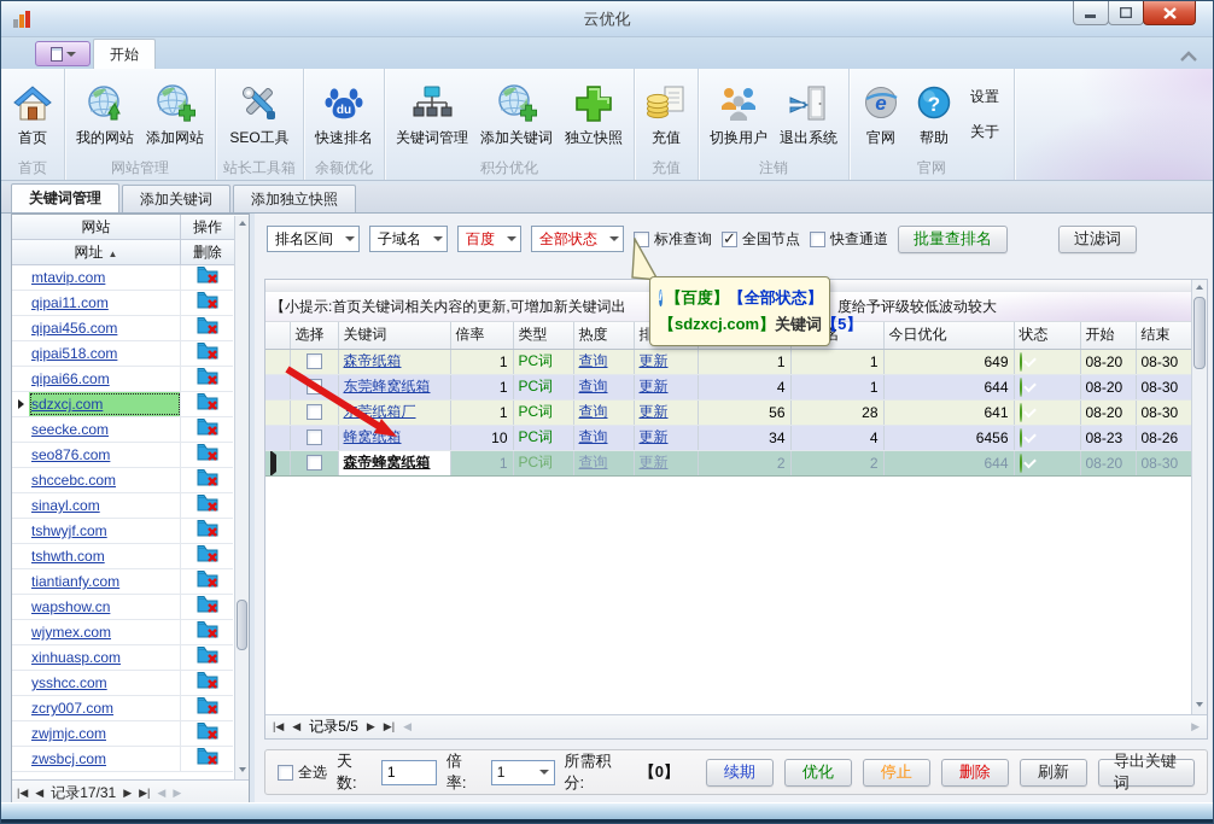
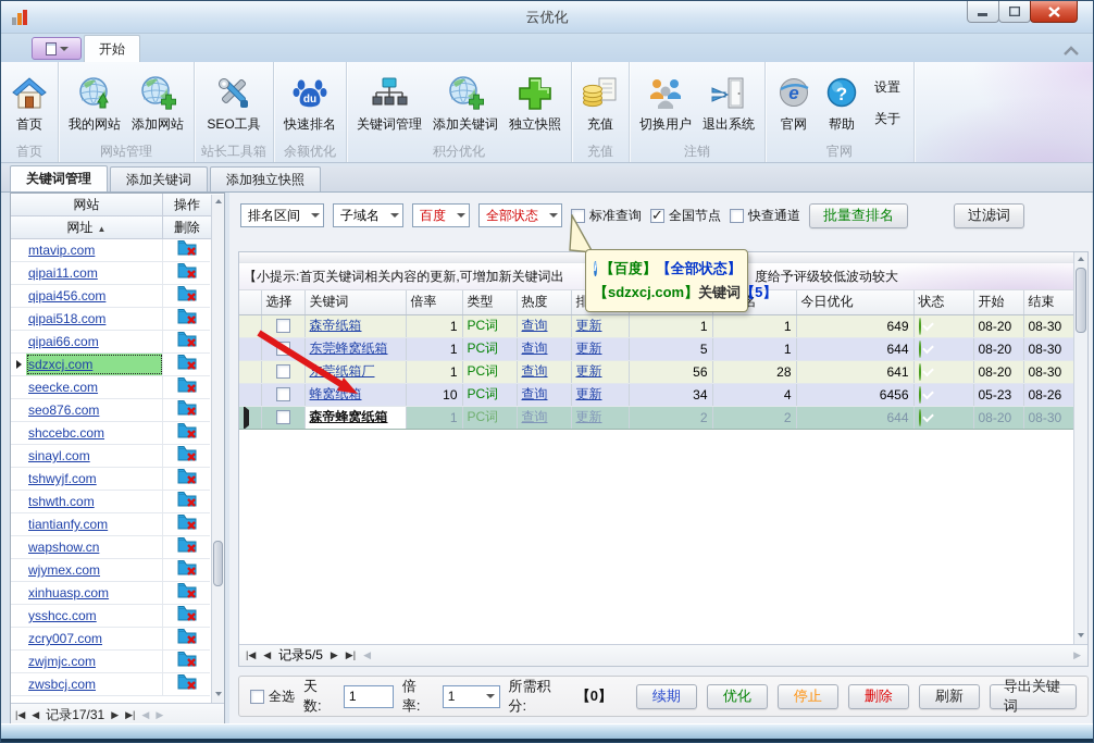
  云优化
  开始
  首页
  首页
  我的网站
  添加网站
  网站管理
  SEO工具
  站长工具箱
  du
  快速排名
  余额优化
  关键词管理
  添加关键词
  独立快照
  积分优化
  充值
  充值
  切换用户
  退出系统
  注销
  e
  官网
  ?
  帮助
  设置
  关于
  官网
  关键词管理
  添加关键词
  添加独立快照
  网站
  操作
  网址 ▲
  删除
  mtavip.com
  qipai11.com
  qipai456.com
  qipai518.com
  qipai66.com
  sdzxcj.com
  seecke.com
  seo876.com
  shccebc.com
  sinayl.com
  tshwyjf.com
  tshwth.com
  tiantianfy.com
  wapshow.cn
  wjymex.com
  xinhuasp.com
  ysshcc.com
  zcry007.com
  zwjmjc.com
  zwsbcj.com
  |◀
  ◀
  记录17/31
  ▶
  ▶|
  ◀
  ▶
  排名区间
  子域名
  百度
  全部状态
  标准查询
  全国节点
  快查通道
  批量查排名
  过滤词
  【小提示:首页关键词相关内容的更新,可增加新关键词出
  度给予评级较低波动较大
  	选择	关键词	倍率	类型	热度	排		名	今日优化	状态	开始	结束
  		森帝纸箱	1	PC词	查询	更新	1	1	649		08-20	08-30
- 		东莞蜂窝纸箱	1	PC词	查询	更新	4	1	644		08-20	08-30
+ 		东莞蜂窝纸箱	1	PC词	查询	更新	5	1	644		08-20	08-30
  		莞纸箱厂	1	PC词	查询	更新	56	28	641		08-20	08-30
- 		蜂窝纸箱	10	PC词	查询	更新	34	4	6456		08-23	08-26
+ 		蜂窝纸箱	10	PC词	查询	更新	34	4	6456		05-23	08-26
  		森帝蜂窝纸箱	1	PC词	查询	更新	2	2	644		08-20	08-30
  |◀
  ◀
  记录5/5
  ▶
  ▶|
  ◀
  ▶
  全选
  天数:
  1
  倍率:
  1
  所需积分:
  【0】
  续期
  优化
  停止
  删除
  刷新
  导出关键词
  i
  【百度】【全部状态】
  【sdzxcj.com】关键词【5】
